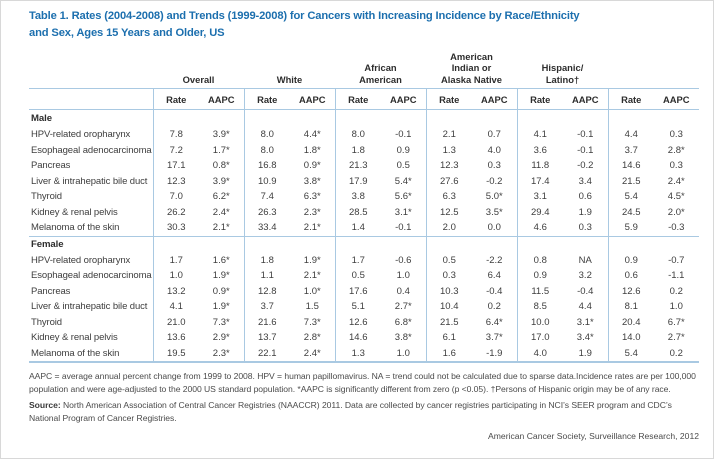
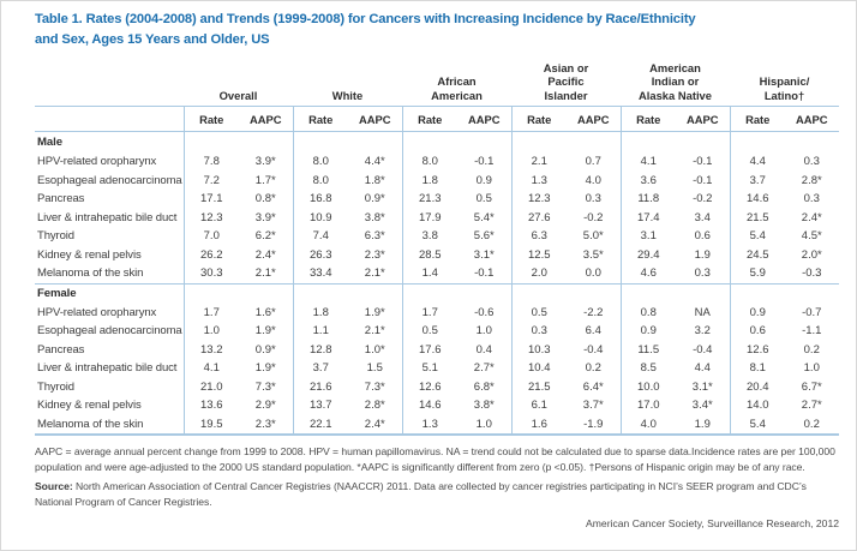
  Table 1. Rates (2004-2008) and Trends (1999-2008) for Cancers with Increasing Incidence by Race/Ethnicity
  and Sex, Ages 15 Years and Older, US
  Overall
  White
  African
  American
+ Asian or
+ Pacific
+ Islander
  American
  Indian or
  Alaska Native
  Hispanic/
  Latino†
  Rate
  AAPC
  Rate
  AAPC
  Rate
  AAPC
  Rate
  AAPC
  Rate
  AAPC
  Rate
  AAPC
  Male
  HPV-related oropharynx
  7.8
  3.9*
  8.0
  4.4*
  8.0
  -0.1
  2.1
  0.7
  4.1
  -0.1
  4.4
  0.3
  Esophageal adenocarcinoma
  7.2
  1.7*
  8.0
  1.8*
  1.8
  0.9
  1.3
  4.0
  3.6
  -0.1
  3.7
  2.8*
  Pancreas
  17.1
  0.8*
  16.8
  0.9*
  21.3
  0.5
  12.3
  0.3
  11.8
  -0.2
  14.6
  0.3
  Liver & intrahepatic bile duct
  12.3
  3.9*
  10.9
  3.8*
  17.9
  5.4*
  27.6
  -0.2
  17.4
  3.4
  21.5
  2.4*
  Thyroid
  7.0
  6.2*
  7.4
  6.3*
  3.8
  5.6*
  6.3
  5.0*
  3.1
  0.6
  5.4
  4.5*
  Kidney & renal pelvis
  26.2
  2.4*
  26.3
  2.3*
  28.5
  3.1*
  12.5
  3.5*
  29.4
  1.9
  24.5
  2.0*
  Melanoma of the skin
  30.3
  2.1*
  33.4
  2.1*
  1.4
  -0.1
  2.0
  0.0
  4.6
  0.3
  5.9
  -0.3
  Female
  HPV-related oropharynx
  1.7
  1.6*
  1.8
  1.9*
  1.7
  -0.6
  0.5
  -2.2
  0.8
  NA
  0.9
  -0.7
  Esophageal adenocarcinoma
  1.0
  1.9*
  1.1
  2.1*
  0.5
  1.0
  0.3
  6.4
  0.9
  3.2
  0.6
  -1.1
  Pancreas
  13.2
  0.9*
  12.8
  1.0*
  17.6
  0.4
  10.3
  -0.4
  11.5
  -0.4
  12.6
  0.2
  Liver & intrahepatic bile duct
  4.1
  1.9*
  3.7
  1.5
  5.1
  2.7*
  10.4
  0.2
  8.5
  4.4
  8.1
  1.0
  Thyroid
  21.0
  7.3*
  21.6
  7.3*
  12.6
  6.8*
  21.5
  6.4*
  10.0
  3.1*
  20.4
  6.7*
  Kidney & renal pelvis
  13.6
  2.9*
  13.7
  2.8*
  14.6
  3.8*
  6.1
  3.7*
  17.0
  3.4*
  14.0
  2.7*
  Melanoma of the skin
  19.5
  2.3*
  22.1
  2.4*
  1.3
  1.0
  1.6
  -1.9
  4.0
  1.9
  5.4
  0.2
  AAPC = average annual percent change from 1999 to 2008. HPV = human papillomavirus. NA = trend could not be calculated due to sparse data.Incidence rates are per 100,000 population and were age-adjusted to the 2000 US standard population. *AAPC is significantly different from zero (p <0.05). †Persons of Hispanic origin may be of any race.
  Source: North American Association of Central Cancer Registries (NAACCR) 2011. Data are collected by cancer registries participating in NCI’s SEER program and CDC’s National Program of Cancer Registries.
  American Cancer Society, Surveillance Research, 2012
